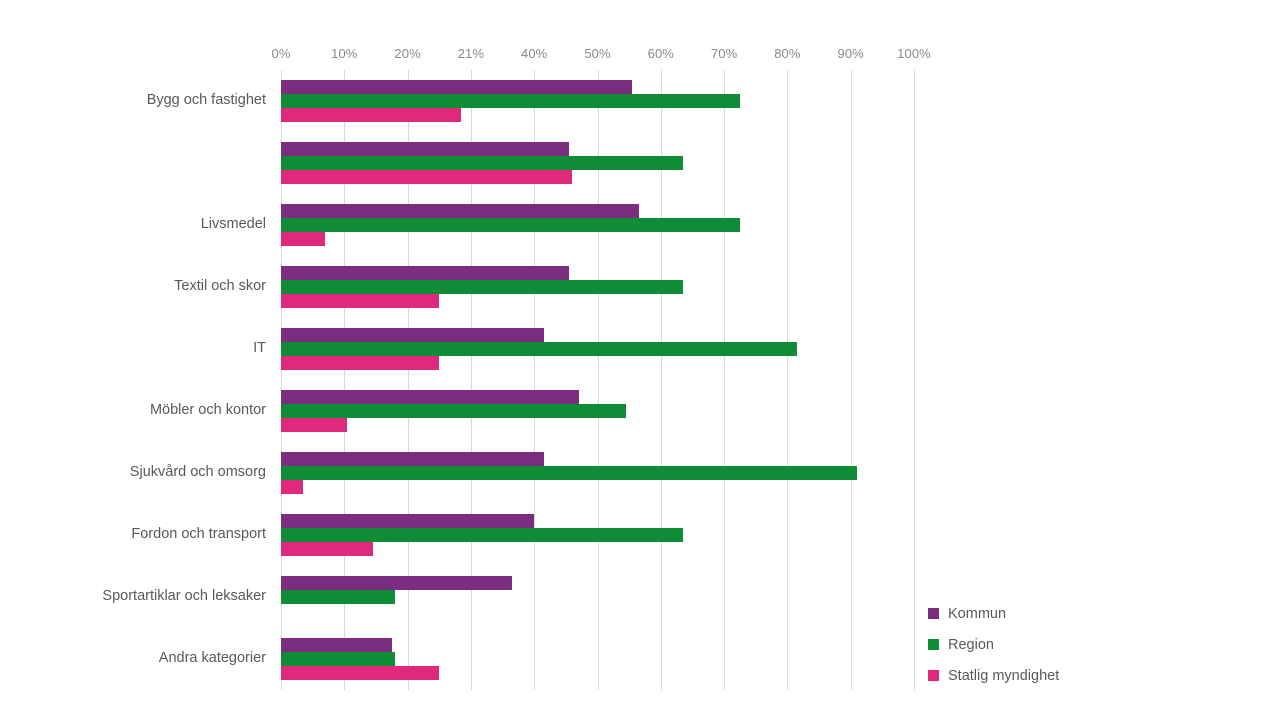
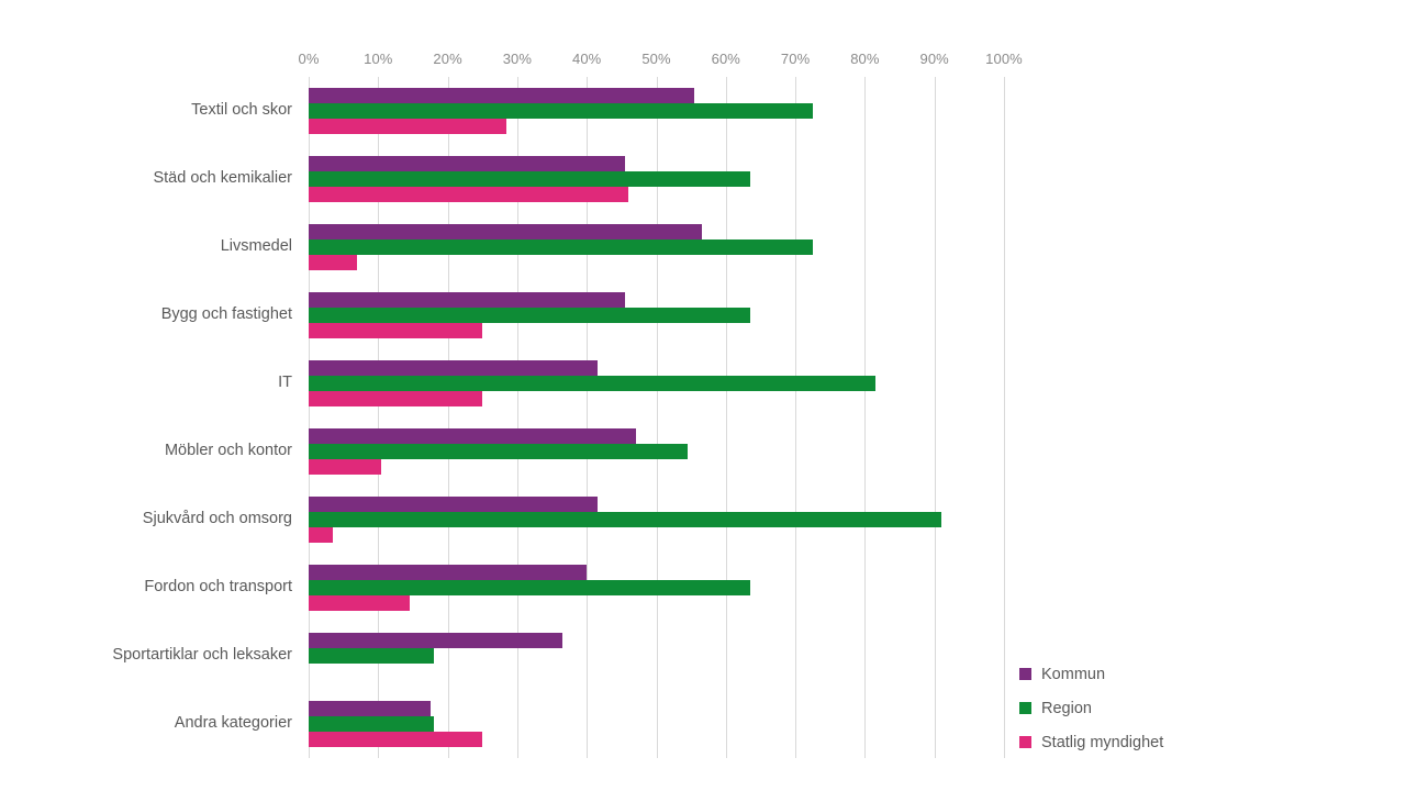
  0%
  10%
  20%
- 21%
+ 30%
  40%
  50%
  60%
  70%
  80%
  90%
  100%
- Bygg och fastighet
+ Textil och skor
+ Städ och kemikalier
  Livsmedel
- Textil och skor
+ Bygg och fastighet
  IT
  Möbler och kontor
  Sjukvård och omsorg
  Fordon och transport
  Sportartiklar och leksaker
  Andra kategorier
  Kommun
  Region
  Statlig myndighet
